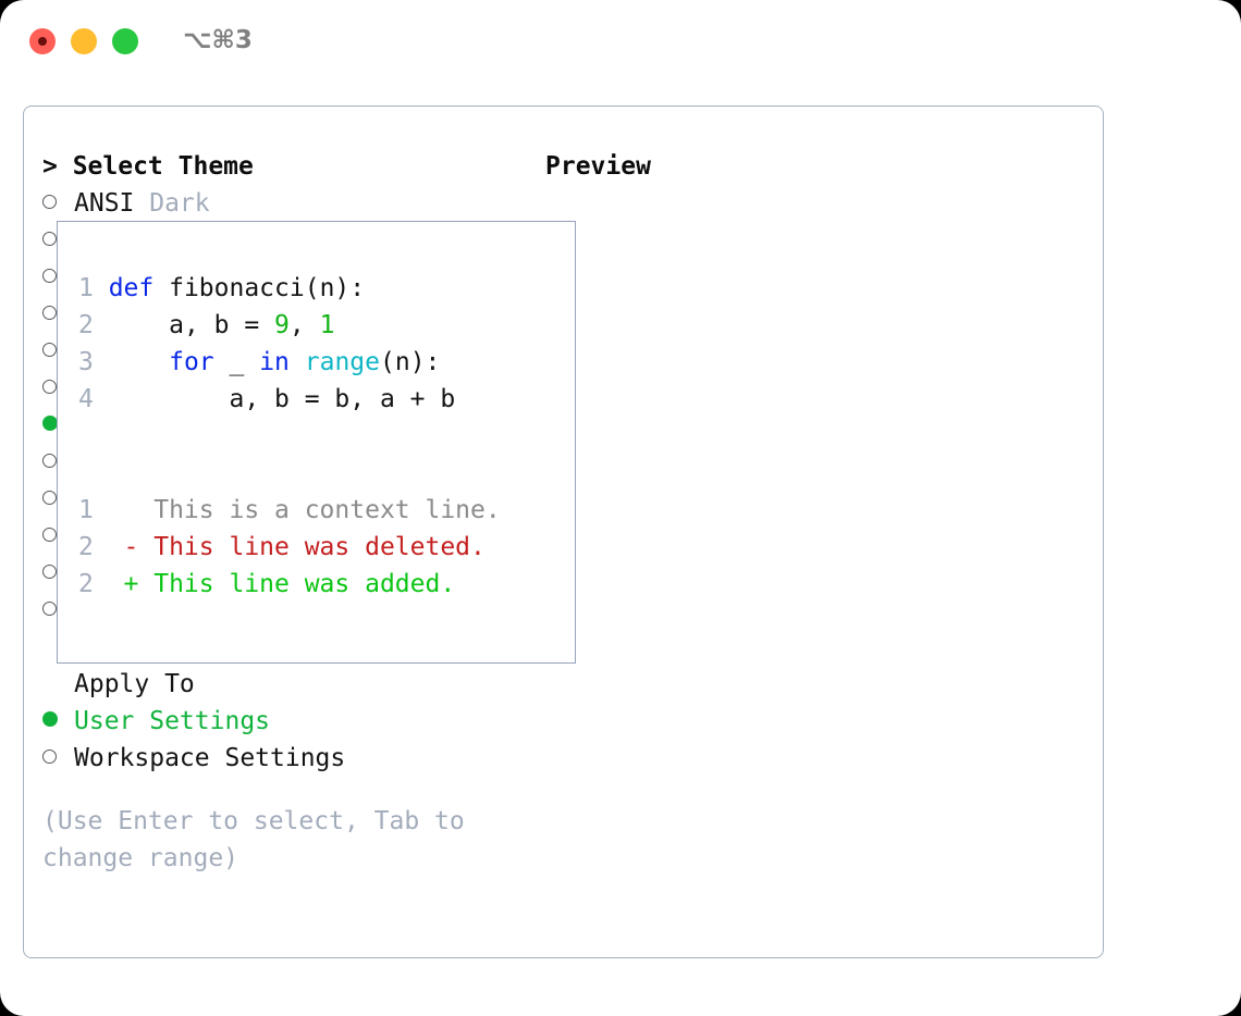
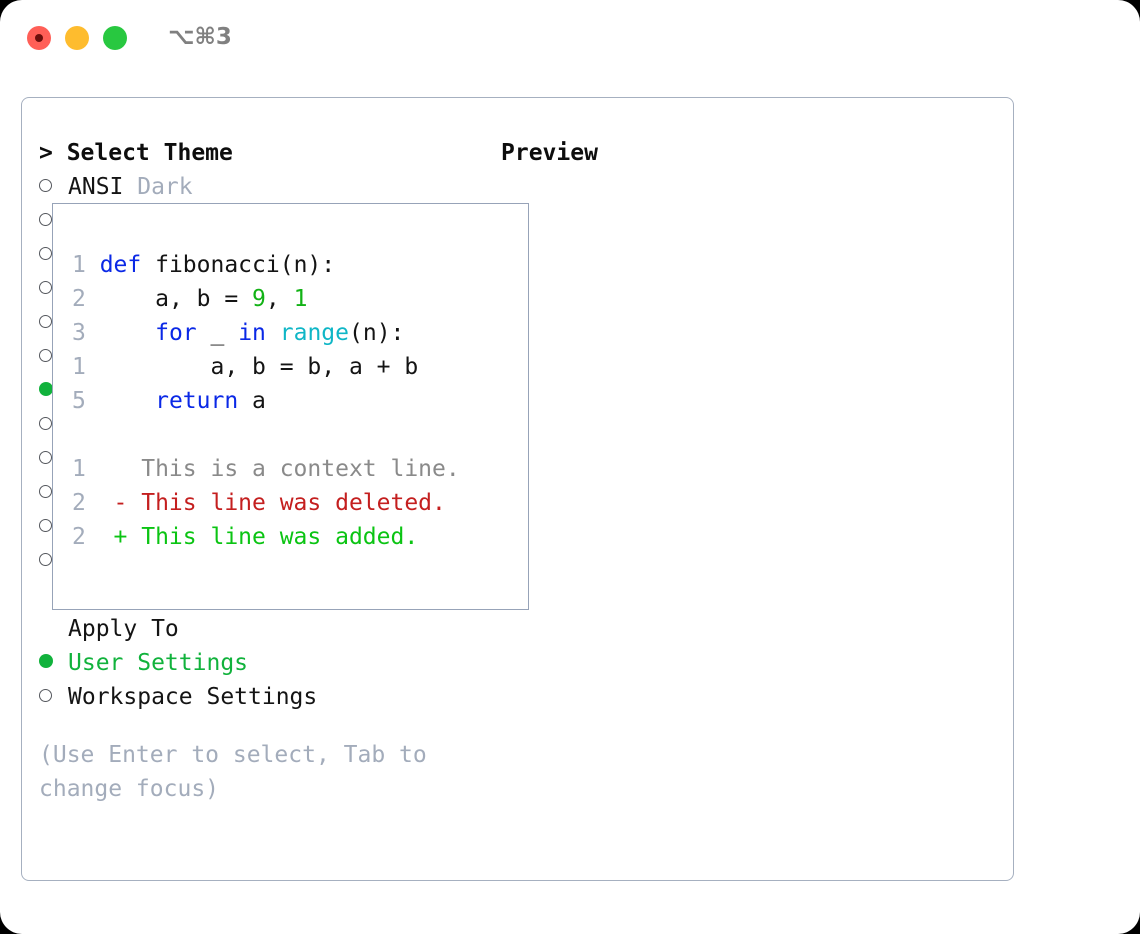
  ⌥⌘3
  > Select Theme
  ANSI Dark
  Apply To
  User Settings
  Workspace Settings
- (Use Enter to select, Tab to change range)
+ (Use Enter to select, Tab to change focus)
  Preview
  1 def fibonacci(n):
  2 a, b = 9, 1
  3 for _ in range(n):
- 4 a, b = b, a + b
+ 1 a, b = b, a + b
+ 5 return a
  1 This is a context line.
  2 - This line was deleted.
  2 + This line was added.
